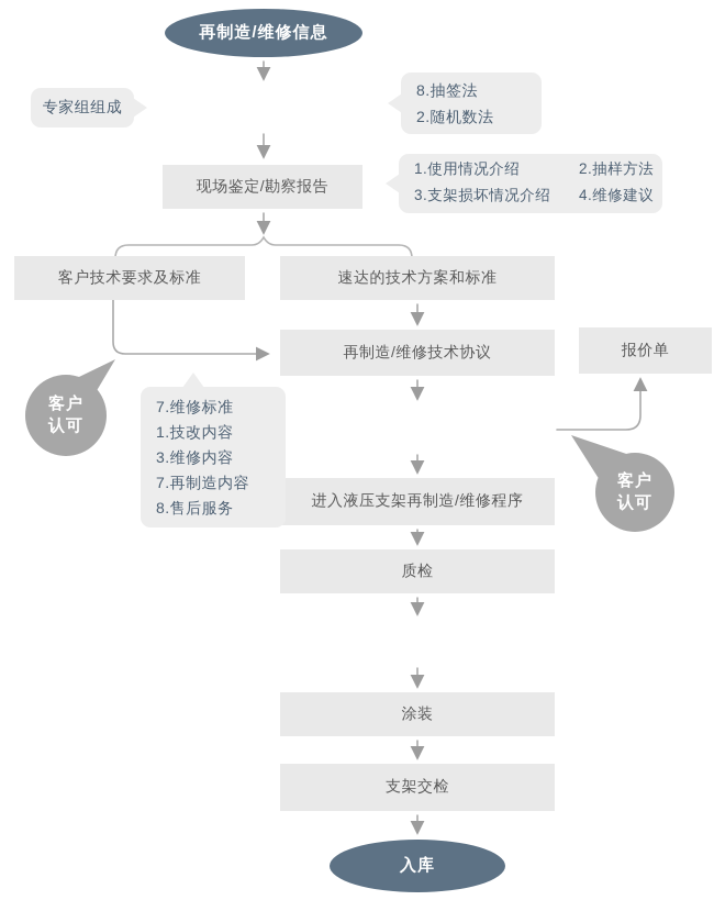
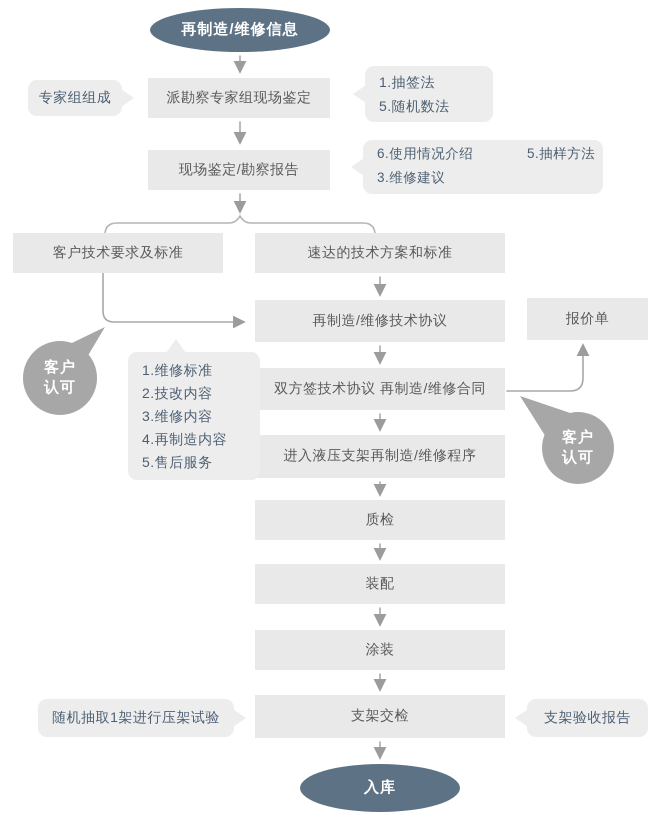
  再制造/维修信息
+ 派勘察专家组现场鉴定
  现场鉴定/勘察报告
  客户技术要求及标准
  速达的技术方案和标准
  再制造/维修技术协议
  报价单
+ 双方签技术协议 再制造/维修合同
  进入液压支架再制造/维修程序
  质检
+ 装配
  涂装
  支架交检
  入库
  专家组组成
- 8.抽签法
+ 1.抽签法
- 2.随机数法
+ 5.随机数法
- 1.使用情况介绍
+ 6.使用情况介绍
- 2.抽样方法
+ 5.抽样方法
- 3.支架损坏情况介绍
- 4.维修建议
+ 3.维修建议
- 7.维修标准
+ 1.维修标准
- 1.技改内容
+ 2.技改内容
  3.维修内容
- 7.再制造内容
+ 4.再制造内容
- 8.售后服务
+ 5.售后服务
+ 随机抽取1架进行压架试验
+ 支架验收报告
  客户
  认可
  客户
  认可
